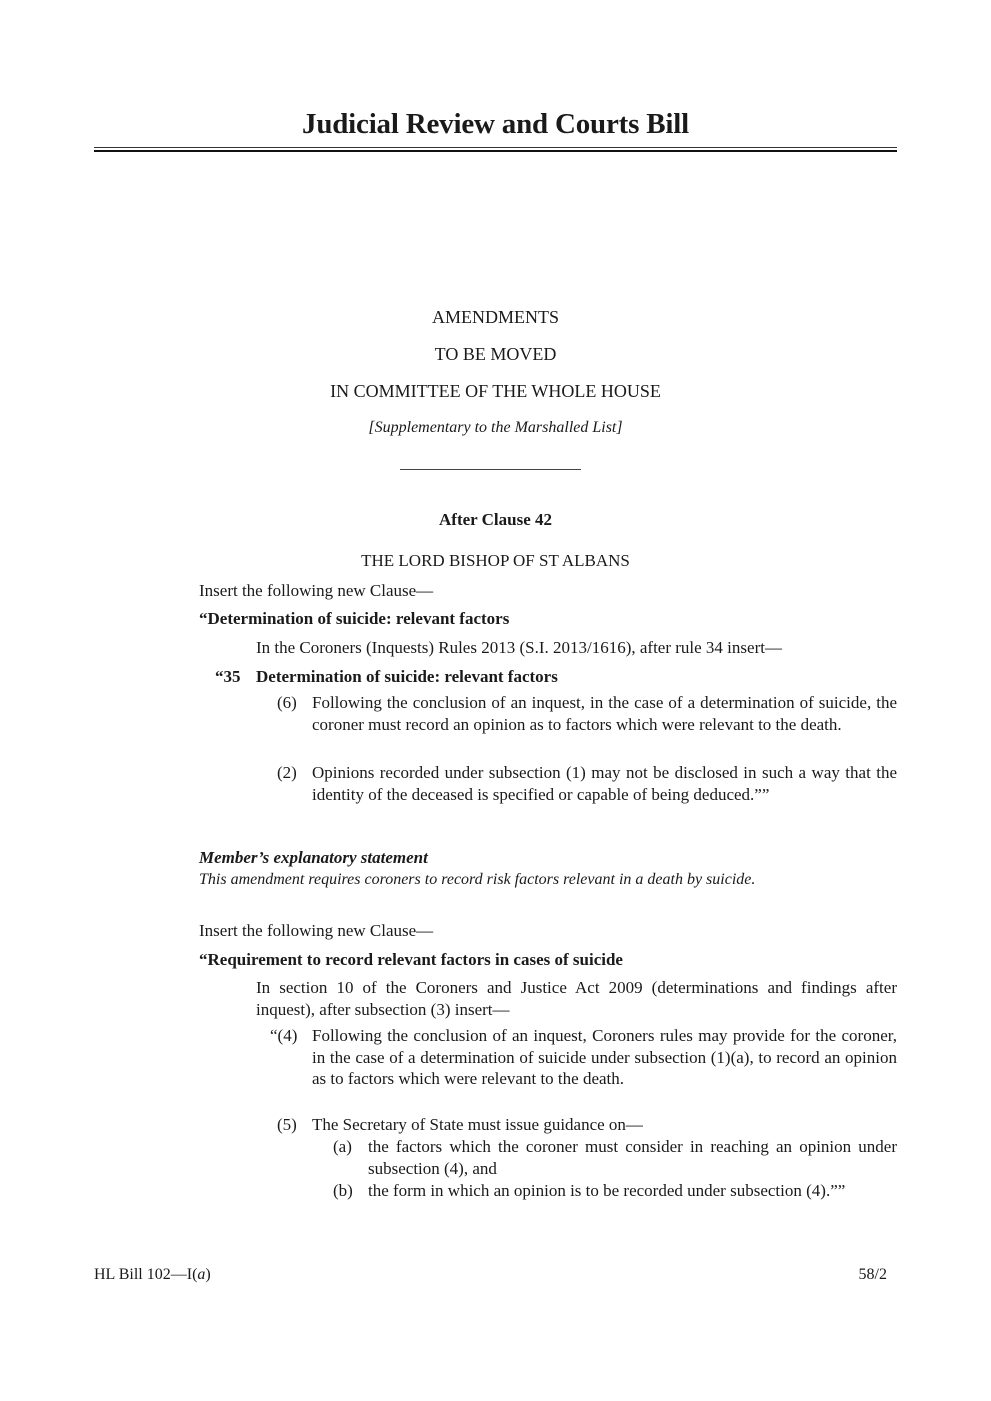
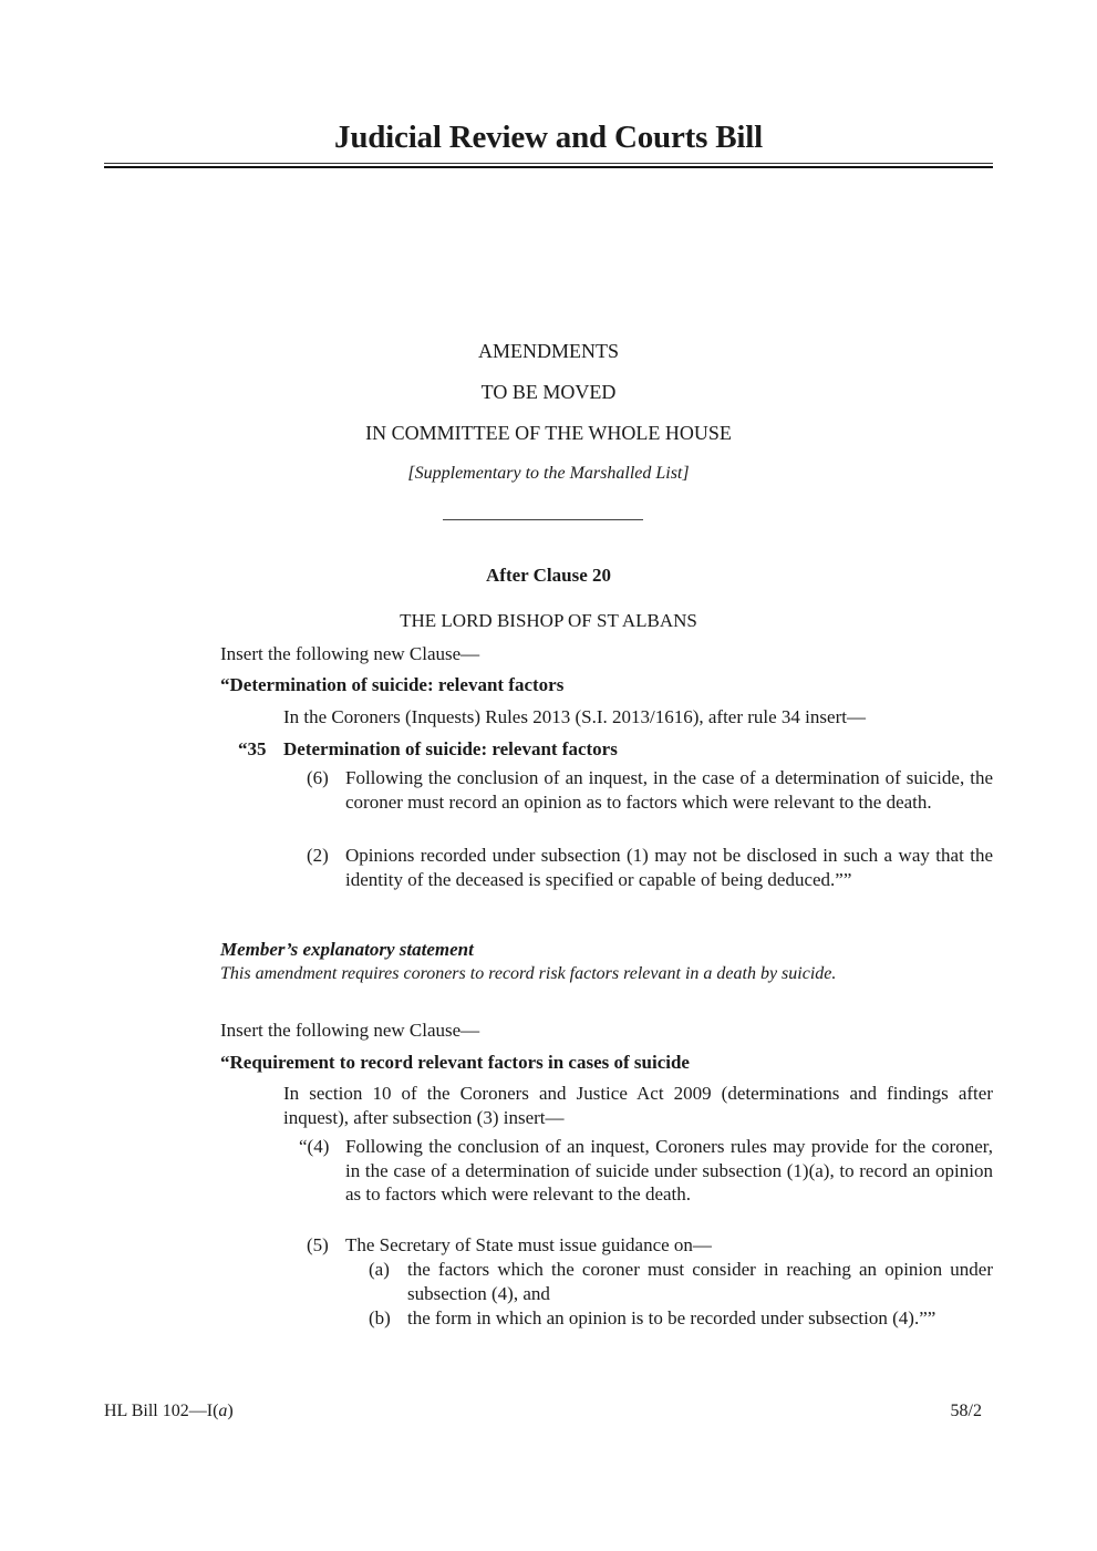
  Judicial Review and Courts Bill
  AMENDMENTS
  TO BE MOVED
  IN COMMITTEE OF THE WHOLE HOUSE
  [Supplementary to the Marshalled List]
- After Clause 42
+ After Clause 20
  THE LORD BISHOP OF ST ALBANS
  Insert the following new Clause—
  “Determination of suicide: relevant factors
  In the Coroners (Inquests) Rules 2013 (S.I. 2013/1616), after rule 34 insert—
  “35
  Determination of suicide: relevant factors
  (6)
  Following the conclusion of an inquest, in the case of a determination of suicide, the coroner must record an opinion as to factors which were relevant to the death.
  (2)
  Opinions recorded under subsection (1) may not be disclosed in such a way that the identity of the deceased is specified or capable of being deduced.””
  Member’s explanatory statement
  This amendment requires coroners to record risk factors relevant in a death by suicide.
  Insert the following new Clause—
  “Requirement to record relevant factors in cases of suicide
  In section 10 of the Coroners and Justice Act 2009 (determinations and findings after inquest), after subsection (3) insert—
  “(4)
  Following the conclusion of an inquest, Coroners rules may provide for the coroner, in the case of a determination of suicide under subsection (1)(a), to record an opinion as to factors which were relevant to the death.
  (5)
  The Secretary of State must issue guidance on—
  (a)
  the factors which the coroner must consider in reaching an opinion under subsection (4), and
  (b)
  the form in which an opinion is to be recorded under subsection (4).””
  HL Bill 102—I(a)
  58/2
